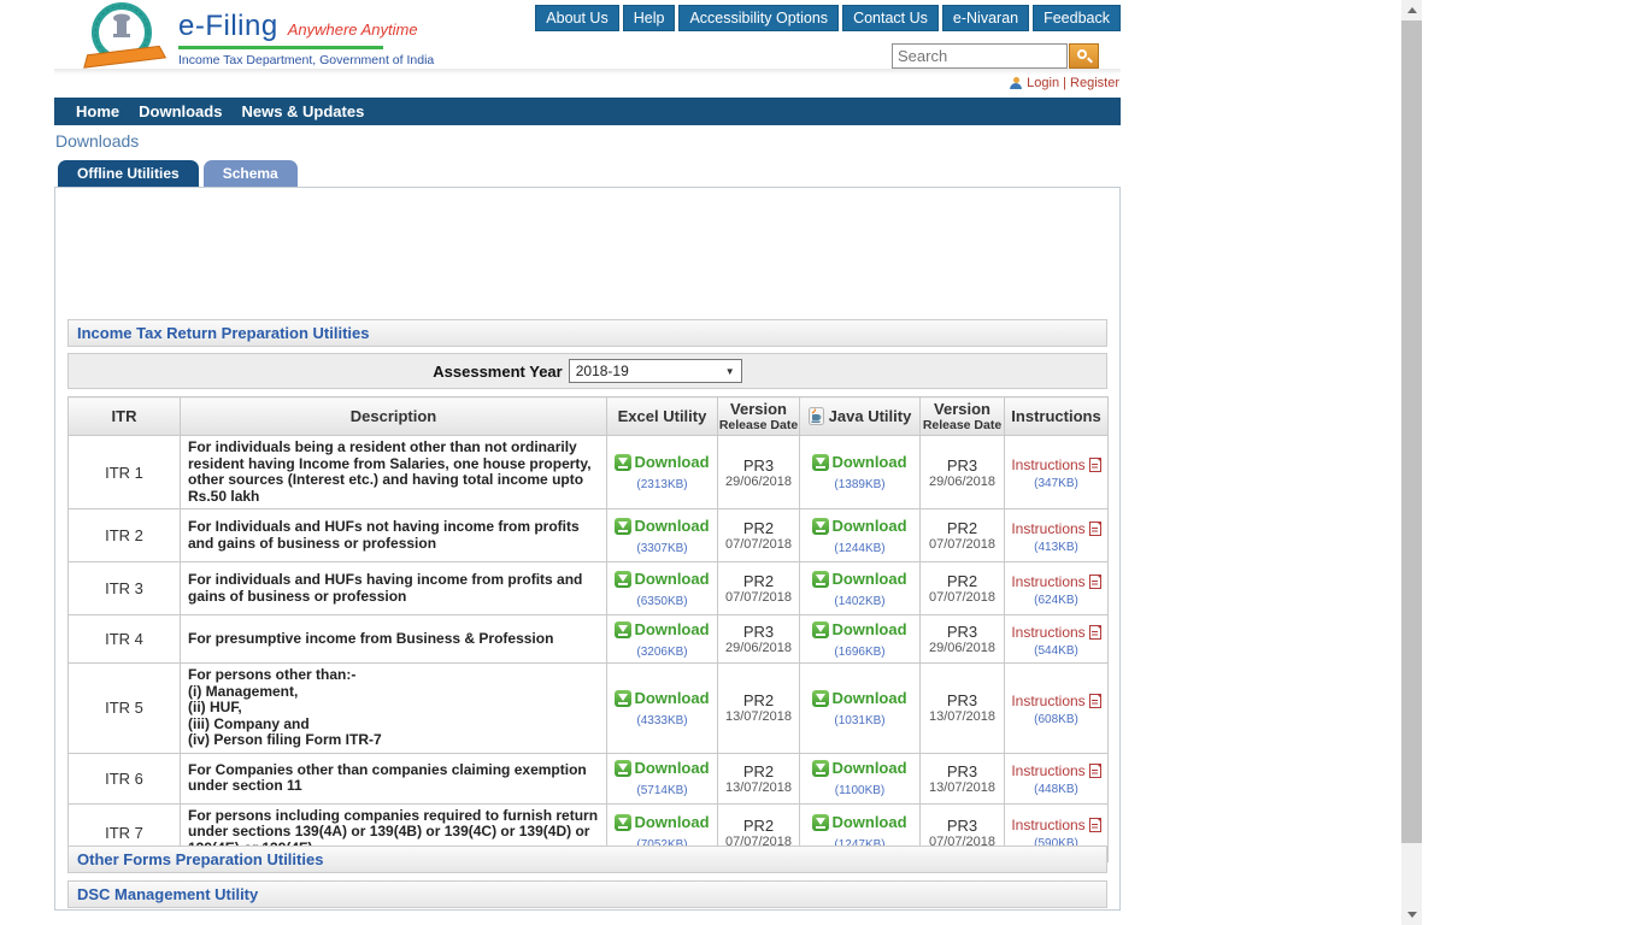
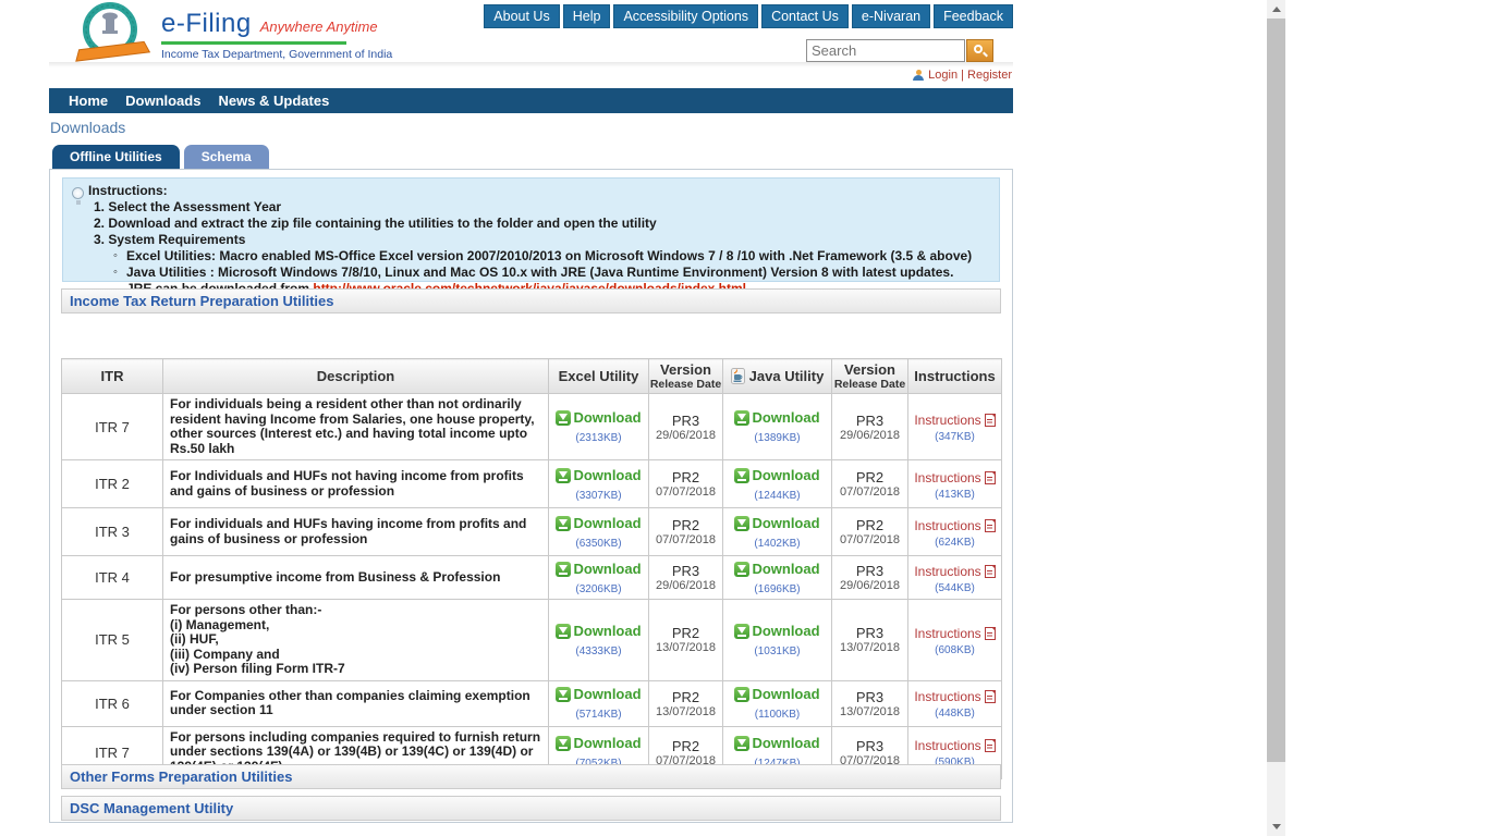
  e-Filing Anywhere Anytime
  Income Tax Department, Government of India
  About Us
  Help
  Accessibility Options
  Contact Us
  e-Nivaran
  Feedback
  Search
  Login | Register
  Home
  Downloads
  News & Updates
  Downloads
  Offline Utilities
  Schema
+ Instructions:
+ 1. Select the Assessment Year
+ 2. Download and extract the zip file containing the utilities to the folder and open the utility
+ 3. System Requirements
+ Excel Utilities: Macro enabled MS-Office Excel version 2007/2010/2013 on Microsoft Windows 7 / 8 /10 with .Net Framework (3.5 & above)
+ Java Utilities : Microsoft Windows 7/8/10, Linux and Mac OS 10.x with JRE (Java Runtime Environment) Version 8 with latest updates.
  Income Tax Return Preparation Utilities
- Assessment Year
- 2018-19
- ▼
  ITR	Description	Excel Utility	Version Release Date	Java Utility	Version Release Date	Instructions
- ITR 1	For individuals being a resident other than not ordinarily resident having Income from Salaries, one house property, other sources (Interest etc.) and having total income upto Rs.50 lakh	Download (2313KB)	PR3 29/06/2018	Download (1389KB)	PR3 29/06/2018	Instructions (347KB)
+ ITR 7	For individuals being a resident other than not ordinarily resident having Income from Salaries, one house property, other sources (Interest etc.) and having total income upto Rs.50 lakh	Download (2313KB)	PR3 29/06/2018	Download (1389KB)	PR3 29/06/2018	Instructions (347KB)
  ITR 2	For Individuals and HUFs not having income from profits and gains of business or profession	Download (3307KB)	PR2 07/07/2018	Download (1244KB)	PR2 07/07/2018	Instructions (413KB)
  ITR 3	For individuals and HUFs having income from profits and gains of business or profession	Download (6350KB)	PR2 07/07/2018	Download (1402KB)	PR2 07/07/2018	Instructions (624KB)
  ITR 4	For presumptive income from Business & Profession	Download (3206KB)	PR3 29/06/2018	Download (1696KB)	PR3 29/06/2018	Instructions (544KB)
  ITR 5	For persons other than:- (i) Management, (ii) HUF, (iii) Company and (iv) Person filing Form ITR-7	Download (4333KB)	PR2 13/07/2018	Download (1031KB)	PR3 13/07/2018	Instructions (608KB)
  ITR 6	For Companies other than companies claiming exemption under section 11	Download (5714KB)	PR2 13/07/2018	Download (1100KB)	PR3 13/07/2018	Instructions (448KB)
  ITR 7	For persons including companies required to furnish return under sections 139(4A) or 139(4B) or 139(4C) or 139(4D) or	Download	PR2 07/07/2018	Download	PR3 07/07/2018	Instructions (590KB)
  Other Forms Preparation Utilities
  DSC Management Utility
